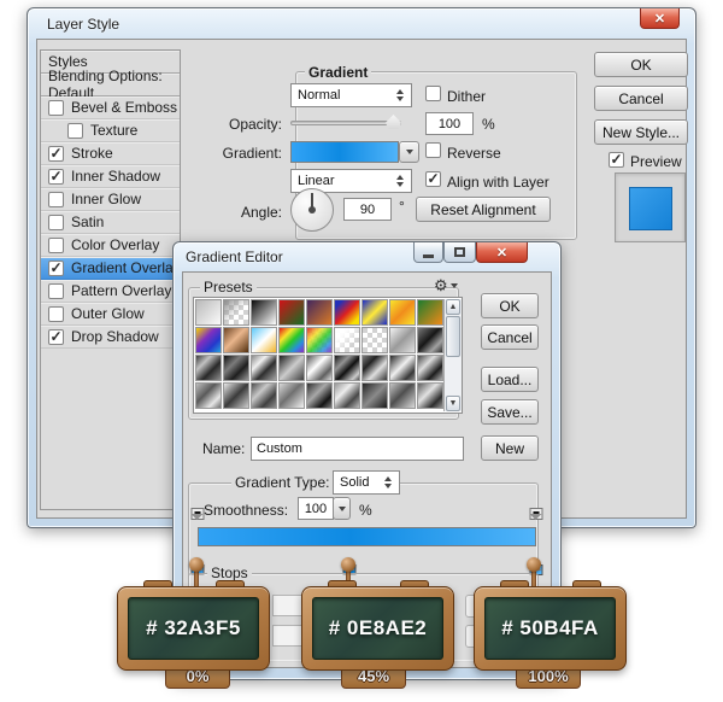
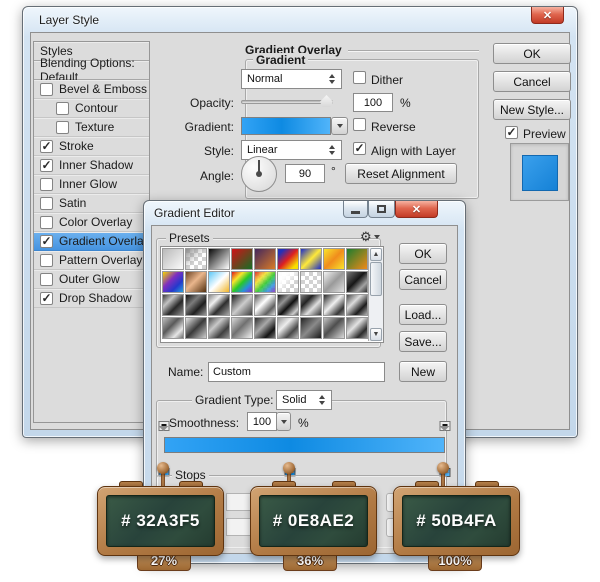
  Layer Style
  ✕
  Styles
  Blending Options: Default
  Bevel & Emboss
+ Contour
  Texture
  ✓
  Stroke
  ✓
  Inner Shadow
  Inner Glow
  Satin
  Color Overlay
  ✓
  Gradient Overla
  Pattern Overlay
  Outer Glow
  ✓
  Drop Shadow
+ Gradient Overlay
  Gradient
  Normal
  Dither
  Opacity:
  100
  %
  Gradient:
  Reverse
+ Style:
  Linear
  ✓
  Align with Layer
  Angle:
  90
  °
  Reset Alignment
  OK
  Cancel
  New Style...
  ✓
  Preview
  Gradient Editor
  ✕
  Presets
  ⚙
  OK
  Cancel
  Load...
  Save...
  Name:
  Custom
  New
  Gradient Type:
  Solid
  Smoothness:
  100
  %
  Stops
- 0%
+ 27%
- 45%
+ 36%
  100%
  # 32A3F5
  # 0E8AE2
  # 50B4FA
